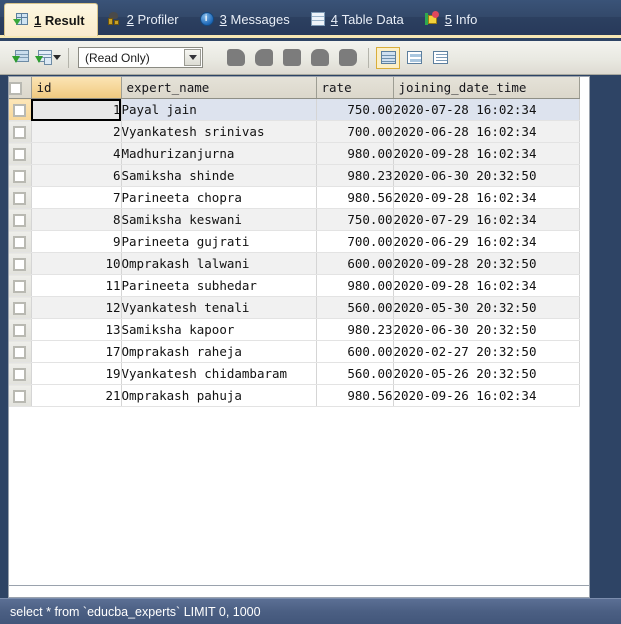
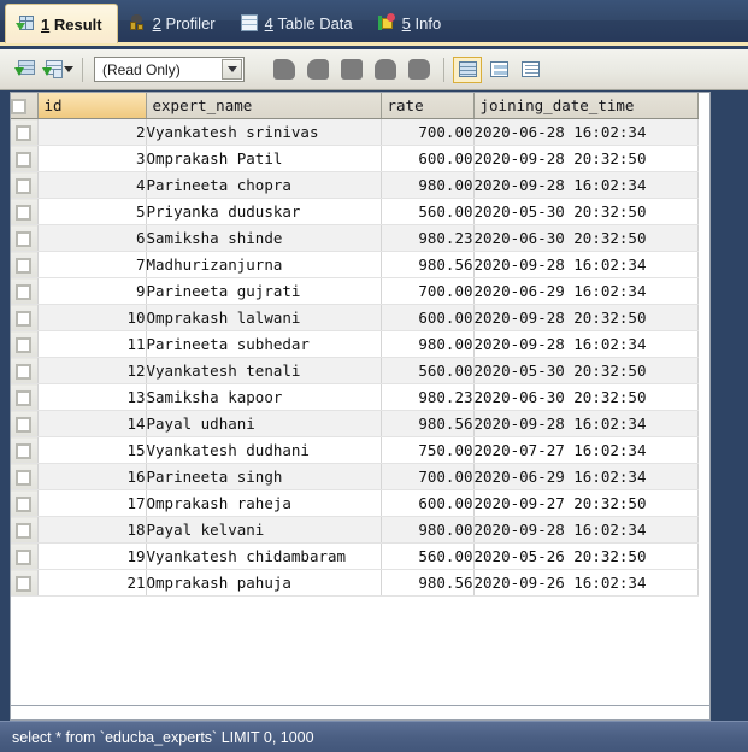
  1 Result
  2 Profiler
- i
- 3 Messages
  4 Table Data
  5 Info
  (Read Only)
  	id	expert_name	rate	joining_date_time
- 	1	Payal jain	750.00	2020-07-28 16:02:34
  	2	Vyankatesh srinivas	700.00	2020-06-28 16:02:34
+ 	3	Omprakash Patil	600.00	2020-09-28 20:32:50
- 	4	Madhurizanjurna	980.00	2020-09-28 16:02:34
+ 	4	Parineeta chopra	980.00	2020-09-28 16:02:34
+ 	5	Priyanka duduskar	560.00	2020-05-30 20:32:50
  	6	Samiksha shinde	980.23	2020-06-30 20:32:50
- 	7	Parineeta chopra	980.56	2020-09-28 16:02:34
+ 	7	Madhurizanjurna	980.56	2020-09-28 16:02:34
- 	8	Samiksha keswani	750.00	2020-07-29 16:02:34
  	9	Parineeta gujrati	700.00	2020-06-29 16:02:34
  	10	Omprakash lalwani	600.00	2020-09-28 20:32:50
  	11	Parineeta subhedar	980.00	2020-09-28 16:02:34
  	12	Vyankatesh tenali	560.00	2020-05-30 20:32:50
  	13	Samiksha kapoor	980.23	2020-06-30 20:32:50
+ 	14	Payal udhani	980.56	2020-09-28 16:02:34
+ 	15	Vyankatesh dudhani	750.00	2020-07-27 16:02:34
+ 	16	Parineeta singh	700.00	2020-06-29 16:02:34
- 	17	Omprakash raheja	600.00	2020-02-27 20:32:50
+ 	17	Omprakash raheja	600.00	2020-09-27 20:32:50
+ 	18	Payal kelvani	980.00	2020-09-28 16:02:34
  	19	Vyankatesh chidambaram	560.00	2020-05-26 20:32:50
  	21	Omprakash pahuja	980.56	2020-09-26 16:02:34
  select * from `educba_experts` LIMIT 0, 1000
